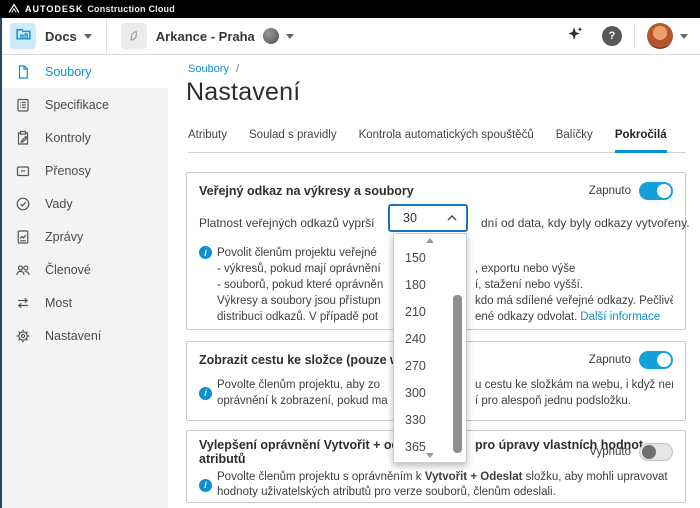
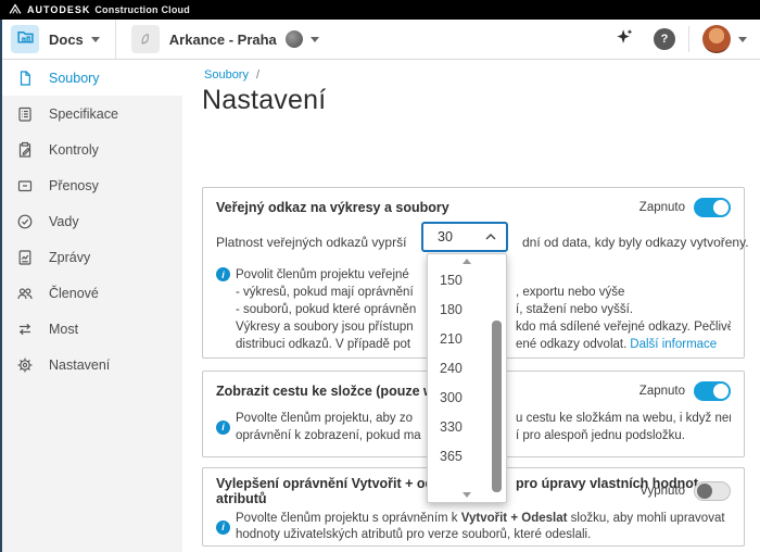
  AUTODESK
  Construction Cloud
  Docs
  Arkance - Praha
  ?
  Soubory
  Specifikace
  Kontroly
  Přenosy
  Vady
  Zprávy
  Členové
  Most
  Nastavení
  Soubory /
  Nastavení
- Atributy
- Soulad s pravidly
- Kontrola automatických spouštěčů
- Balíčky
- Pokročilá
  Veřejný odkaz na výkresy a soubory
  Zapnuto
  Platnost veřejných odkazů vyprší
  dní od data, kdy byly odkazy vytvořeny.
  i
  Povolit členům projektu veřejné
  - výkresů, pokud mají oprávnění
  , exportu nebo výše
  - souborů, pokud které oprávněn
  í, stažení nebo vyšší.
  Výkresy a soubory jsou přístupn
  kdo má sdílené veřejné odkazy. Pečlivě
  distribuci odkazů. V případě pot
  ené odkazy odvolat. Další informace
  Zobrazit cestu ke složce (pouze
  Zapnuto
  i
  Povolte členům projektu, aby zo
  u cestu ke složkám na webu, i když ne
  oprávnění k zobrazení, pokud ma
  í pro alespoň jednu podsložku.
  Vylepšení oprávnění Vytvořit + o
  pro úpravy vlastních hodno
  atributů
  Vypnuto
  i
- Povolte členům projektu s oprávněním k Vytvořit + Odeslat složku, aby mohli upravovat hodnoty uživatelských atributů pro verze souborů, členům odeslali.
+ Povolte členům projektu s oprávněním k Vytvořit + Odeslat složku, aby mohli upravovat hodnoty uživatelských atributů pro verze souborů, které odeslali.
  30
  150
  180
  210
  240
- 270
  300
  330
  365
